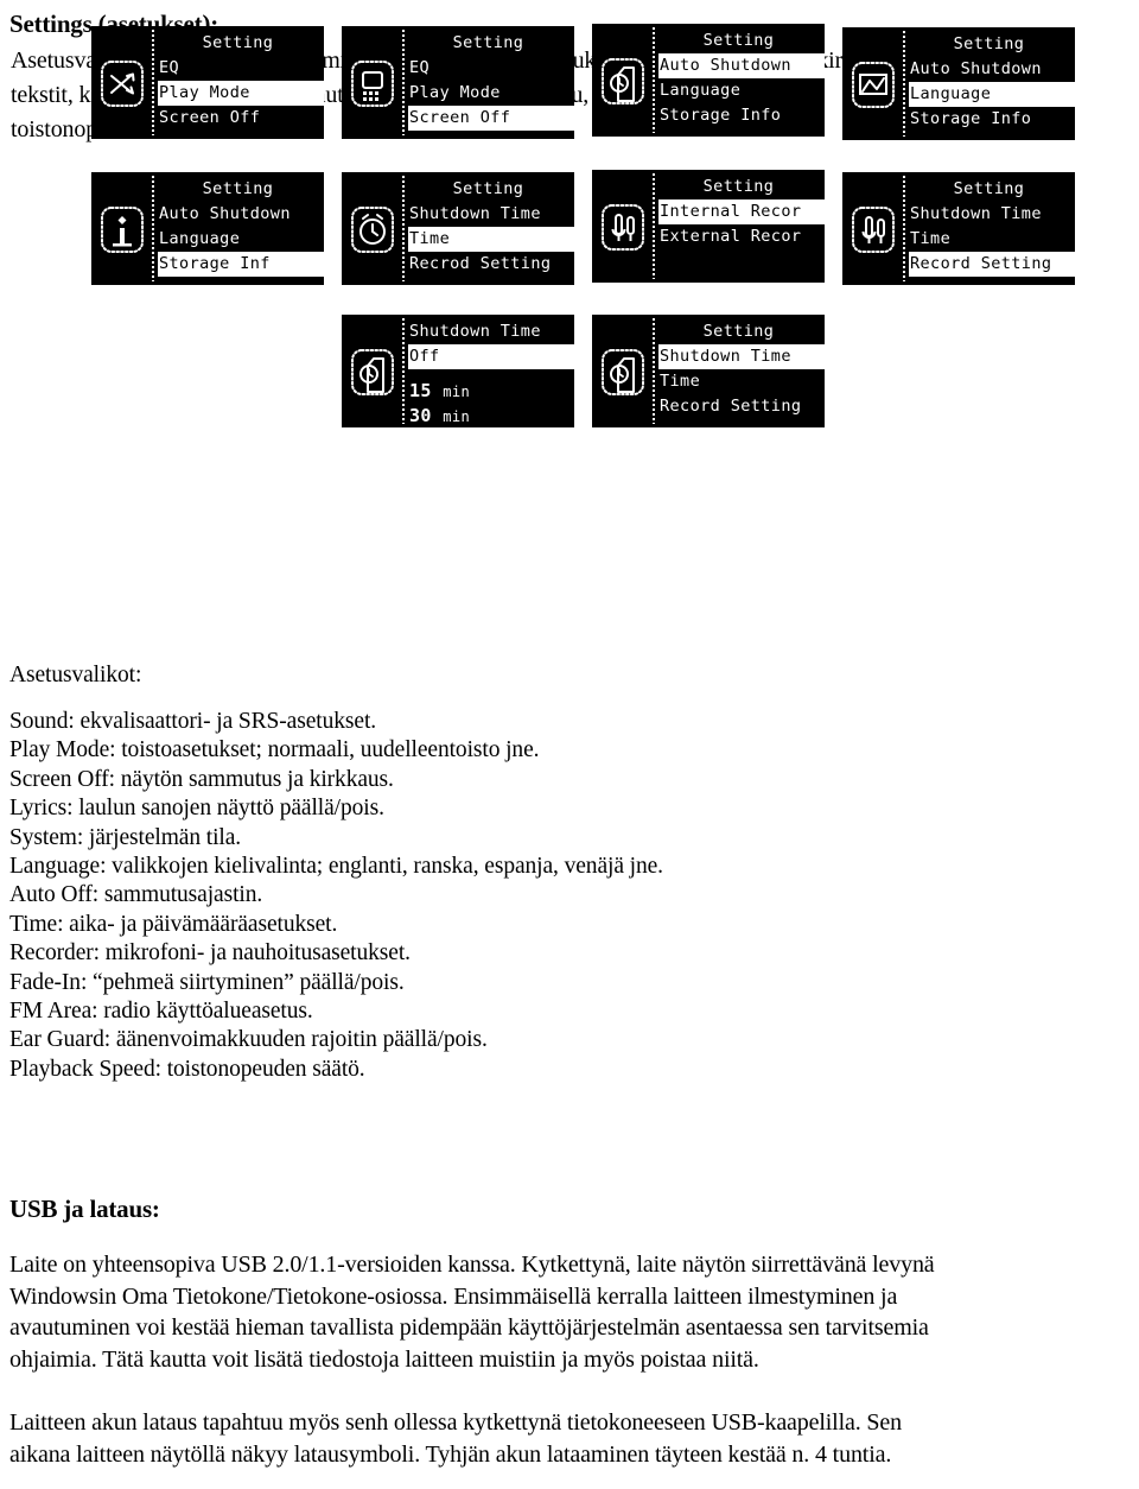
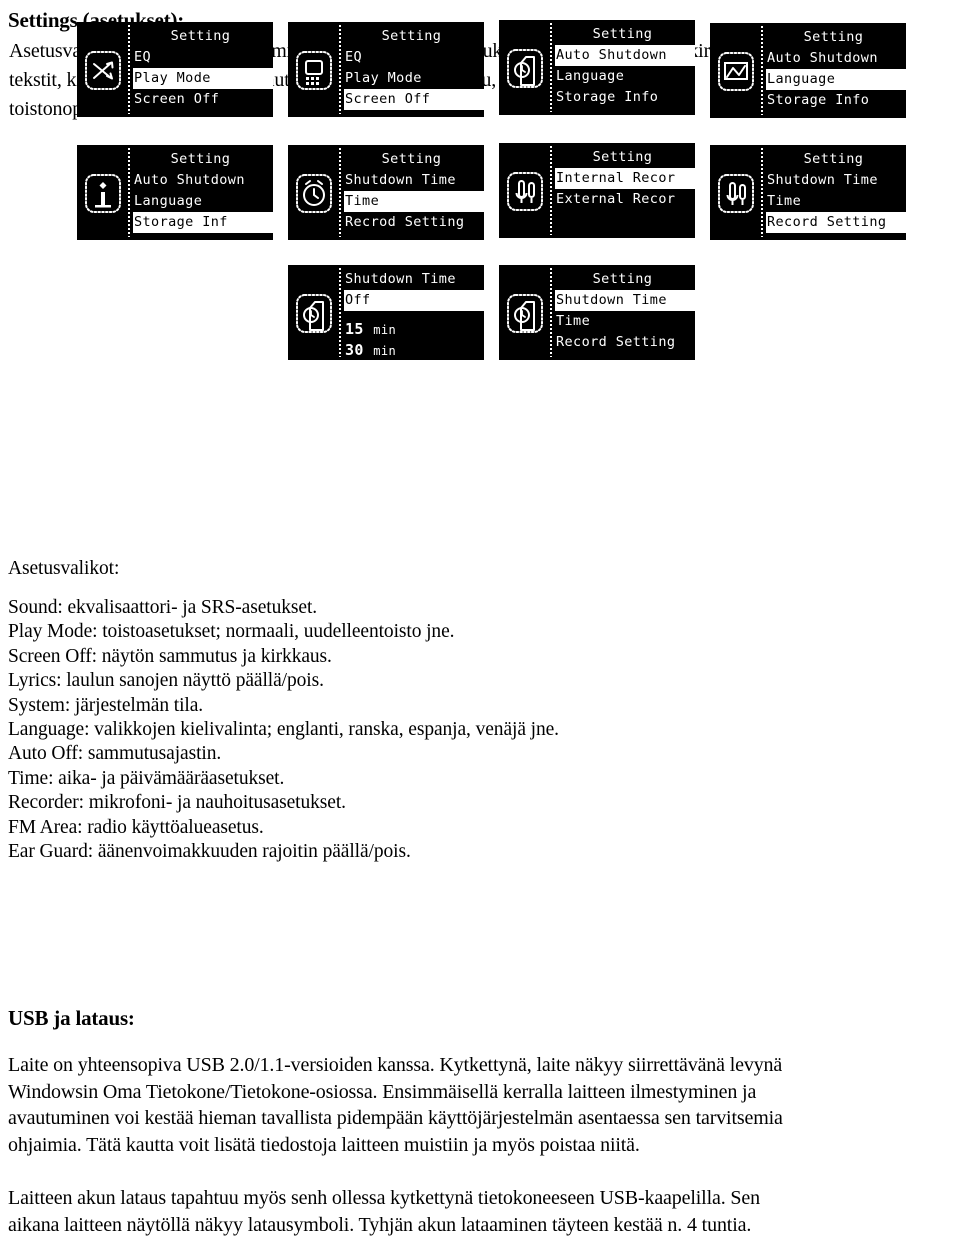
  Settings (asetukset):
  Setting
  EQ
  Play Mode
  Screen Off
  Setting
  EQ
  Play Mode
  Screen Off
  Setting
  Auto Shutdown
  Language
  Storage Info
  Setting
  Auto Shutdown
  Language
  Storage Info
  Setting
  Auto Shutdown
  Language
  Storage Inf
  Setting
  Shutdown Time
  Time
  Recrod Setting
  Setting
  Internal Recor
  External Recor
  Setting
  Shutdown Time
  Time
  Record Setting
  Shutdown Time
  Off
  15 min
  30 min
  Setting
  Shutdown Time
  Time
  Record Setting
  Asetusvalikot:
  Sound: ekvalisaattori- ja SRS-asetukset.
  Play Mode: toistoasetukset; normaali, uudelleentoisto jne.
  Screen Off: näytön sammutus ja kirkkaus.
  Lyrics: laulun sanojen näyttö päällä/pois.
  System: järjestelmän tila.
  Language: valikkojen kielivalinta; englanti, ranska, espanja, venäjä jne.
  Auto Off: sammutusajastin.
  Time: aika- ja päivämääräasetukset.
  Recorder: mikrofoni- ja nauhoitusasetukset.
- Fade-In: “pehmeä siirtyminen” päällä/pois.
  FM Area: radio käyttöalueasetus.
  Ear Guard: äänenvoimakkuuden rajoitin päällä/pois.
- Playback Speed: toistonopeuden säätö.
  USB ja lataus:
- Laite on yhteensopiva USB 2.0/1.1-versioiden kanssa. Kytkettynä, laite näytön siirrettävänä levynä
+ Laite on yhteensopiva USB 2.0/1.1-versioiden kanssa. Kytkettynä, laite näkyy siirrettävänä levynä
  Windowsin Oma Tietokone/Tietokone-osiossa. Ensimmäisellä kerralla laitteen ilmestyminen ja
  avautuminen voi kestää hieman tavallista pidempään käyttöjärjestelmän asentaessa sen tarvitsemia
  ohjaimia. Tätä kautta voit lisätä tiedostoja laitteen muistiin ja myös poistaa niitä.
  Laitteen akun lataus tapahtuu myös senh ollessa kytkettynä tietokoneeseen USB-kaapelilla. Sen
  aikana laitteen näytöllä näkyy latausymboli. Tyhjän akun lataaminen täyteen kestää n. 4 tuntia.
